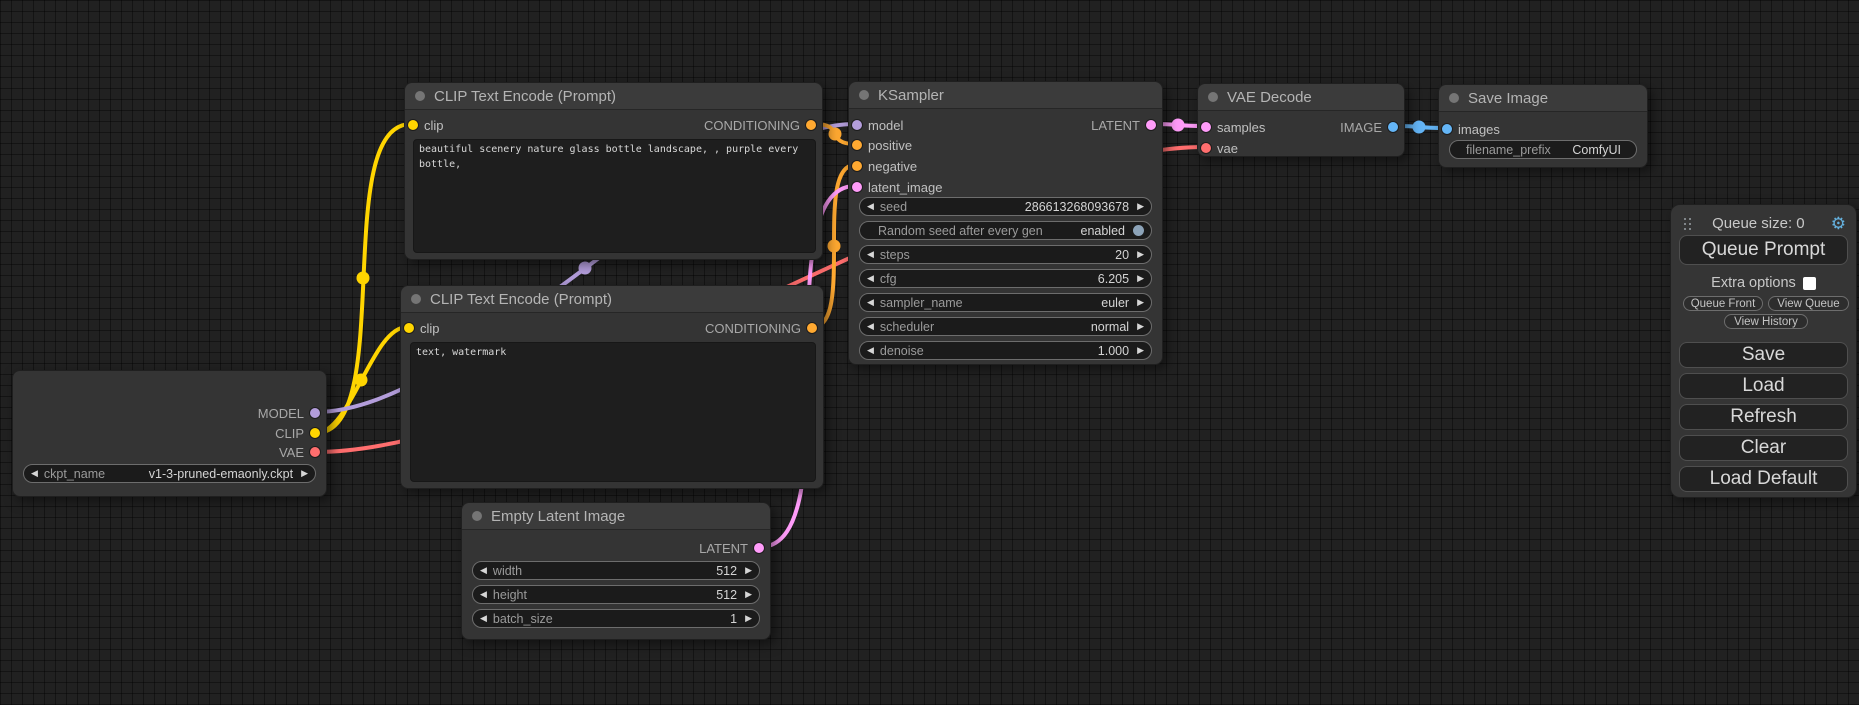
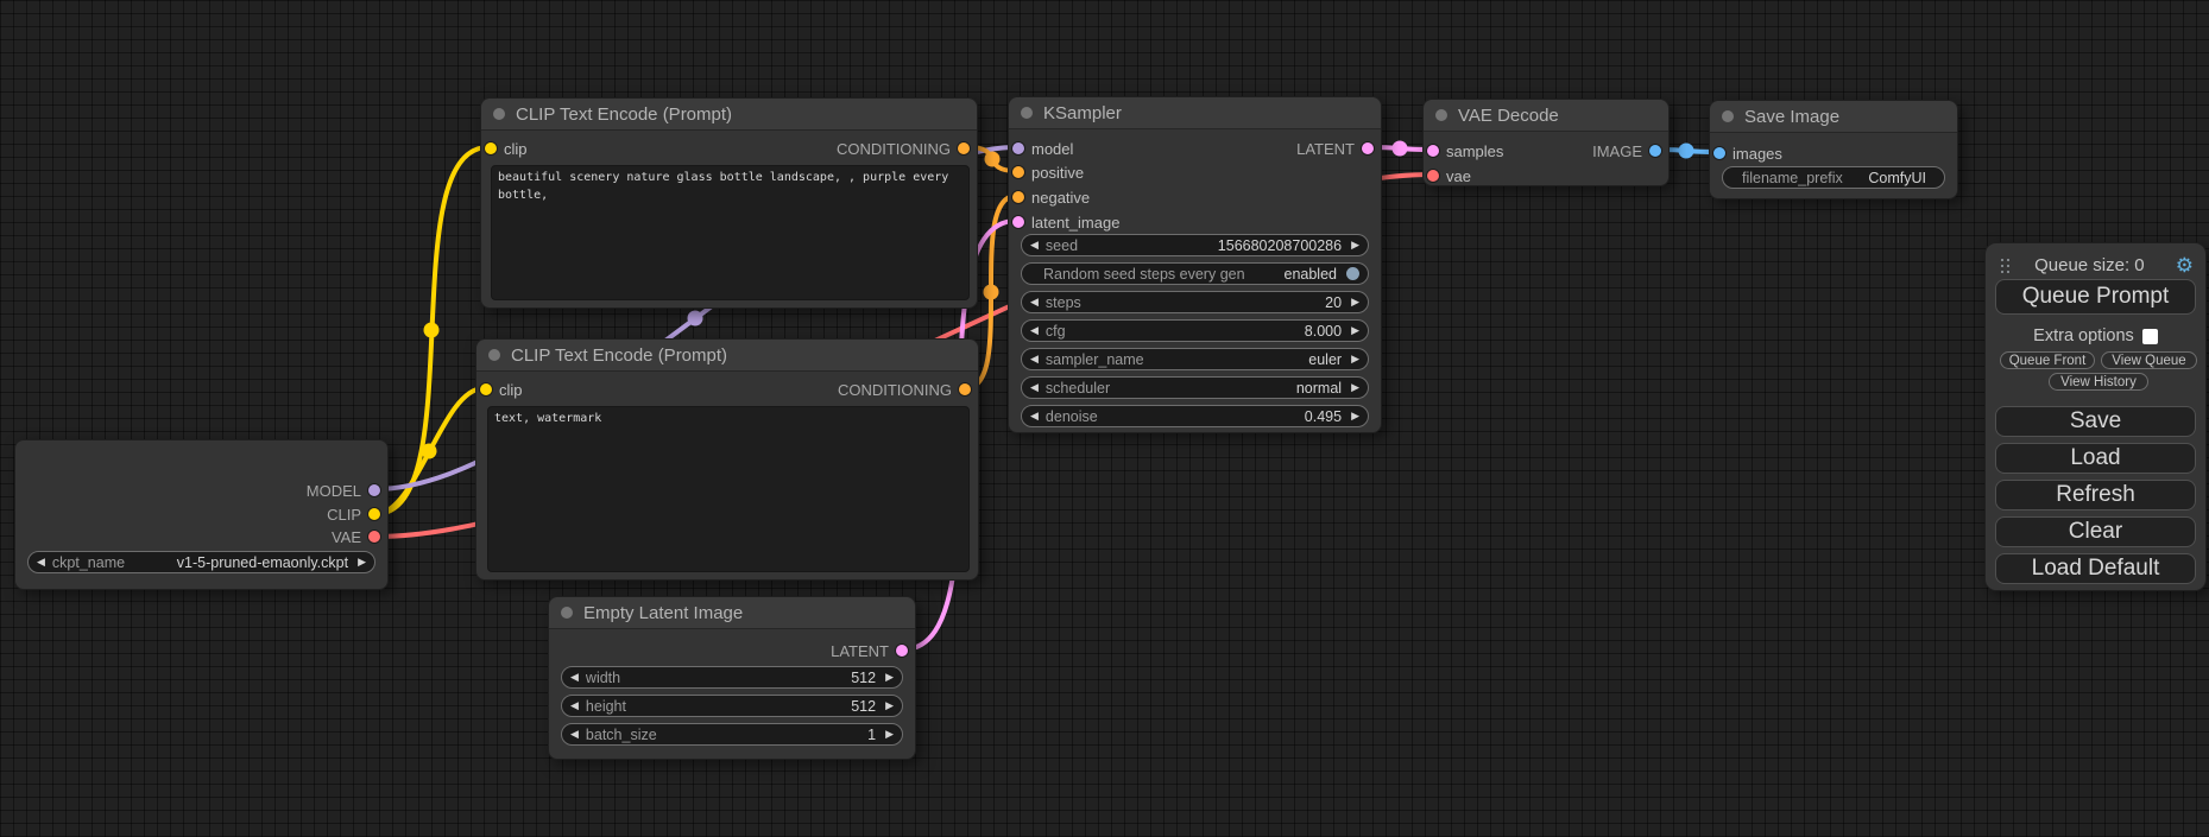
  MODEL
  CLIP
  VAE
  ◀
  ckpt_name
- v1-3-pruned-emaonly.ckpt
+ v1-5-pruned-emaonly.ckpt
  ▶
  CLIP Text Encode (Prompt)
  clip
  CONDITIONING
  beautiful scenery nature glass bottle landscape, , purple every bottle,
  CLIP Text Encode (Prompt)
  clip
  CONDITIONING
  text, watermark
  Empty Latent Image
  LATENT
  ◀
  width
  512
  ▶
  ◀
  height
  512
  ▶
  ◀
  batch_size
  1
  ▶
  KSampler
  model
  LATENT
  positive
  negative
  latent_image
  ◀
  seed
- 286613268093678
+ 156680208700286
  ▶
- Random seed after every gen
+ Random seed steps every gen
  enabled
  ◀
  steps
  20
  ▶
  ◀
  cfg
- 6.205
+ 8.000
  ▶
  ◀
  sampler_name
  euler
  ▶
  ◀
  scheduler
  normal
  ▶
  ◀
  denoise
- 1.000
+ 0.495
  ▶
  VAE Decode
  samples
  IMAGE
  vae
  Save Image
  images
  filename_prefix
  ComfyUI
  Queue size: 0
  ⚙
  Queue Prompt
  Extra options
  Queue Front
  View Queue
  View History
  Save
  Load
  Refresh
  Clear
  Load Default
